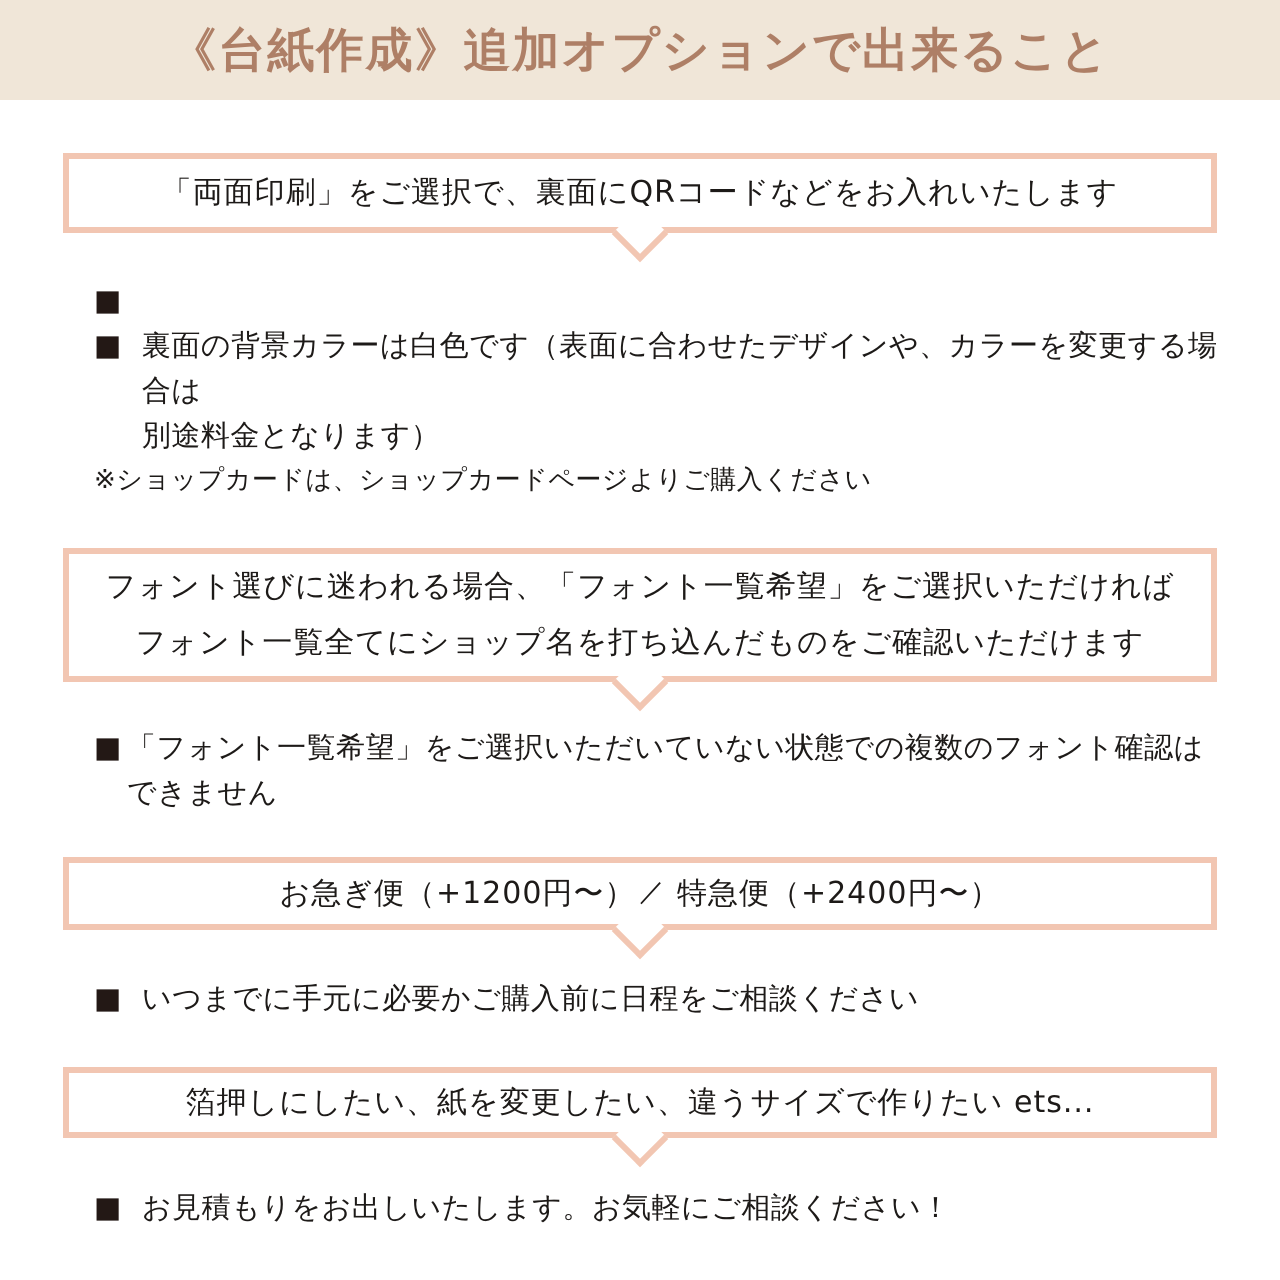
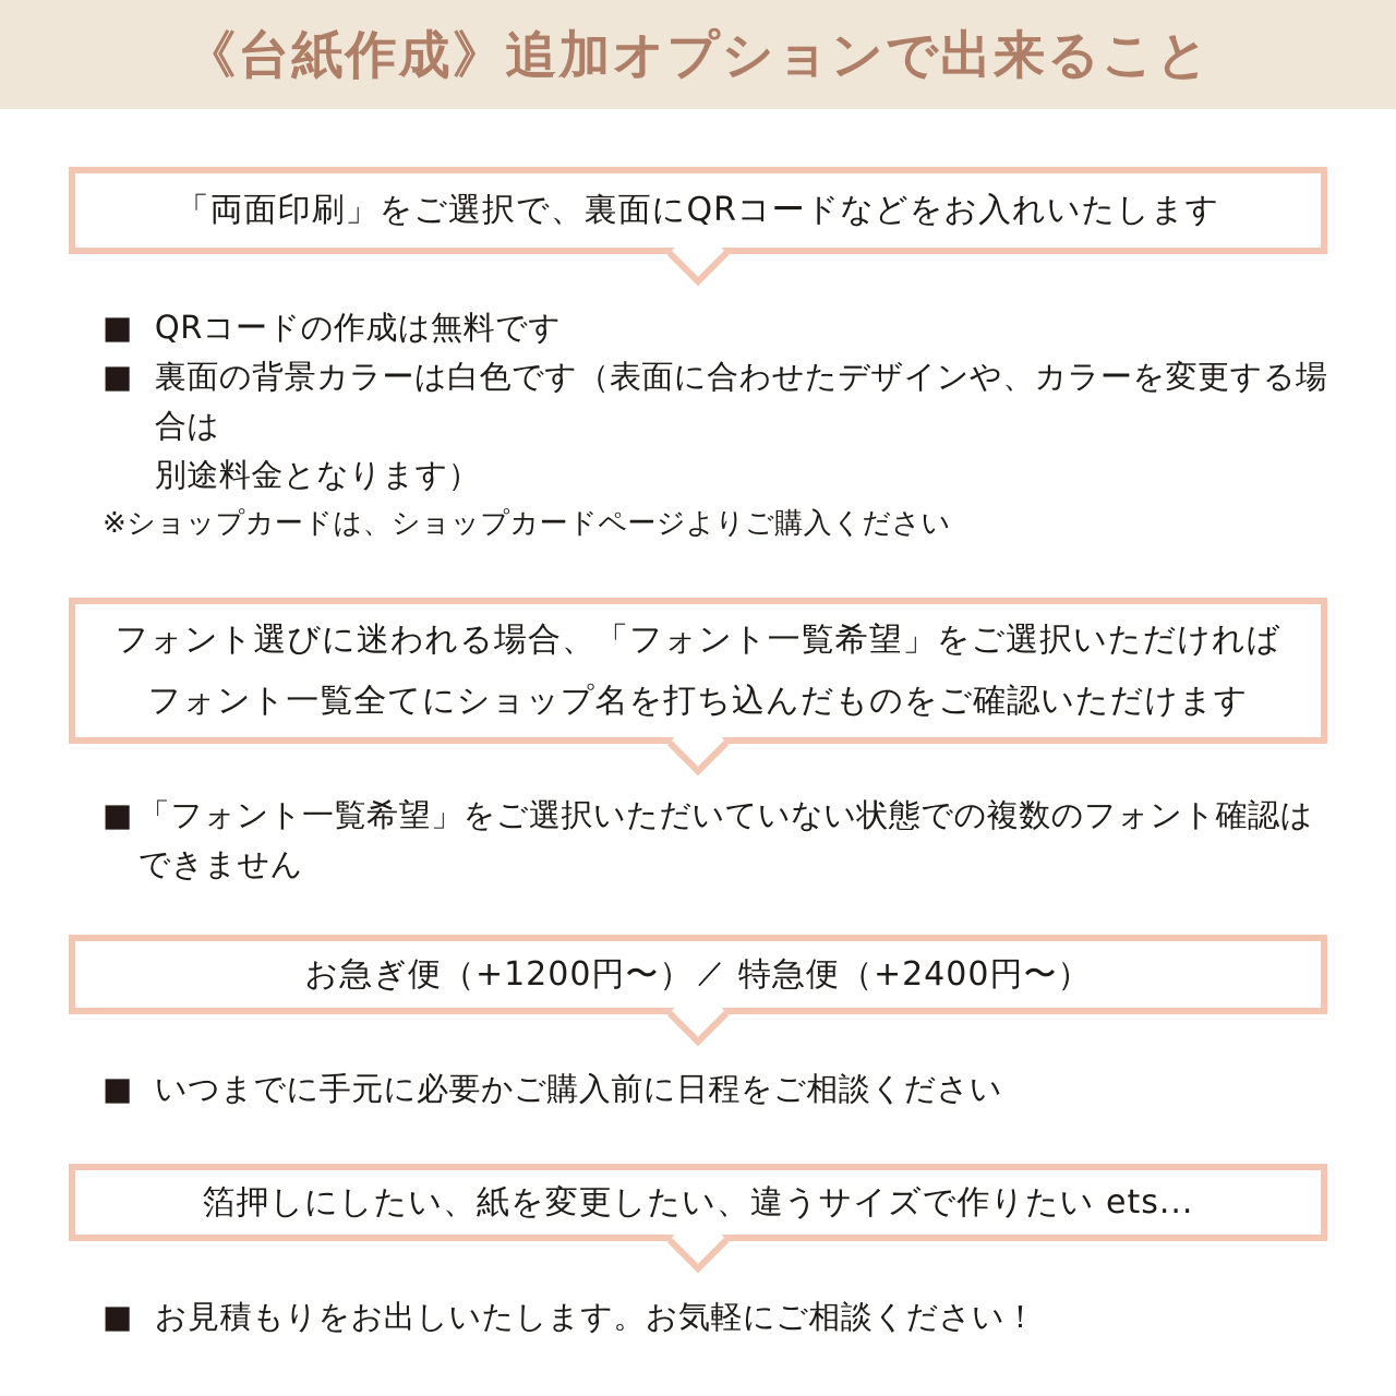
  《台紙作成》追加オプションで出来ること
  「両面印刷」をご選択で、裏面にQRコードなどをお入れいたします
  ■
+ QRコードの作成は無料です
  ■
  裏面の背景カラーは白色です（表面に合わせたデザインや、カラーを変更する場合は
  別途料金となります）
  ※ショップカードは、ショップカードページよりご購入ください
  フォント選びに迷われる場合、「フォント一覧希望」をご選択いただければ
  フォント一覧全てにショップ名を打ち込んだものをご確認いただけます
  ■
  「フォント一覧希望」をご選択いただいていない状態での複数のフォント確認は
  できません
  お急ぎ便（+1200円〜）／ 特急便（+2400円〜）
  ■
  いつまでに手元に必要かご購入前に日程をご相談ください
  箔押しにしたい、紙を変更したい、違うサイズで作りたい ets...
  ■
  お見積もりをお出しいたします。お気軽にご相談ください！
